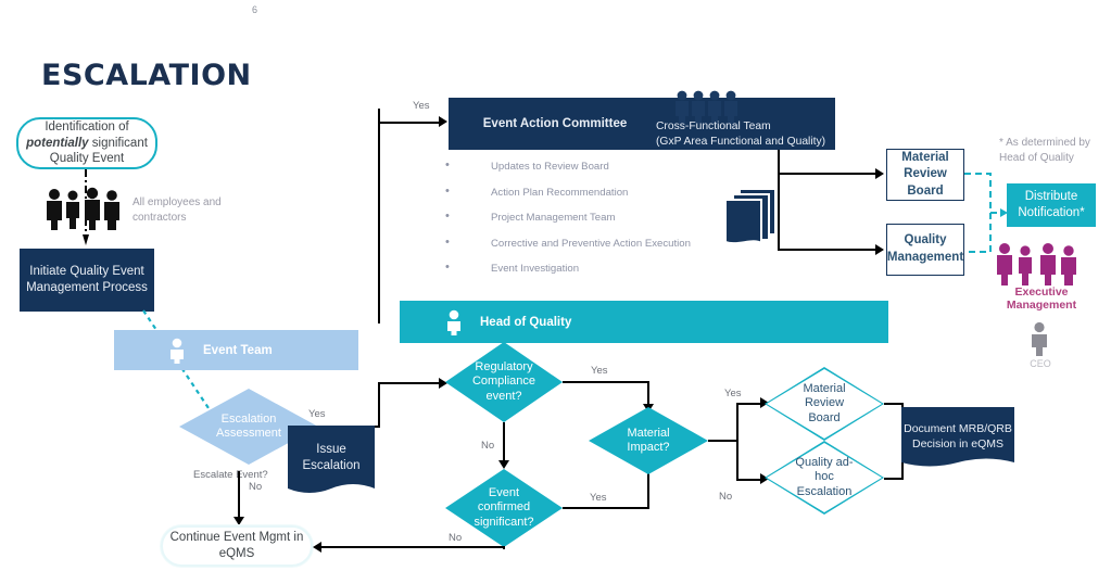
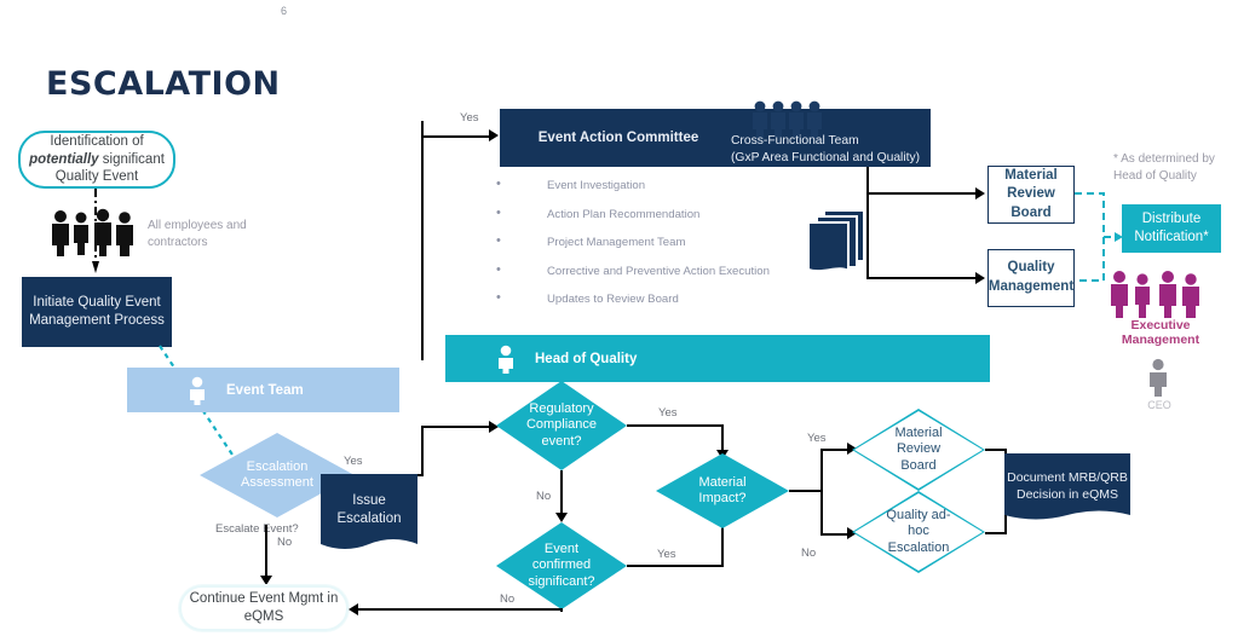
  6
  ESCALATION
  Identification of
  potentially significant
  Quality Event
  All employees and contractors
  Initiate Quality Event Management Process
  Event Team
  Event Action Committee
  Cross-Functional Team
  (GxP Area Functional and Quality)
- Updates to Review Board
+ Event Investigation
  Action Plan Recommendation
  Project Management Team
  Corrective and Preventive Action Execution
- Event Investigation
+ Updates to Review Board
  Yes
  Yes
  Head of Quality
  Material Review Board
  Quality Management
  Distribute Notification*
  * As determined by Head of Quality
  Executive Management
  CEO
  Escalation Assessment
  Escalatevent?
  No
  Issue Escalation
  Continue Event Mgmt in eQMS
  Regulatory Compliance event?
  Yes
  No
  Event confirmed significant?
  Yes
  No
  Material Impact?
  Yes
  No
  Material Review Board
  Quality ad-hoc Escalation
  Document MRB/QRB Decision in eQMS
